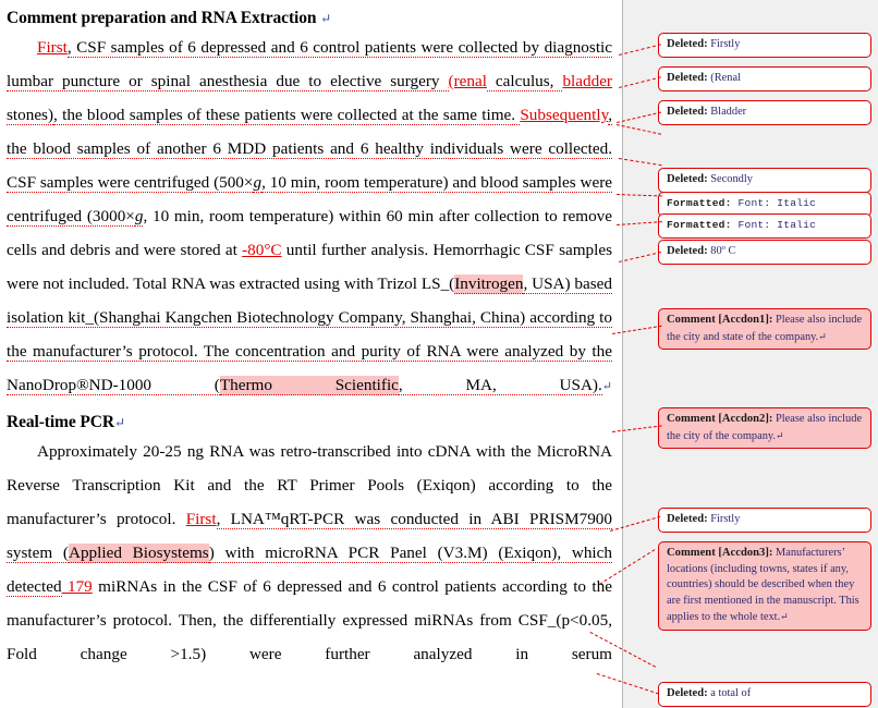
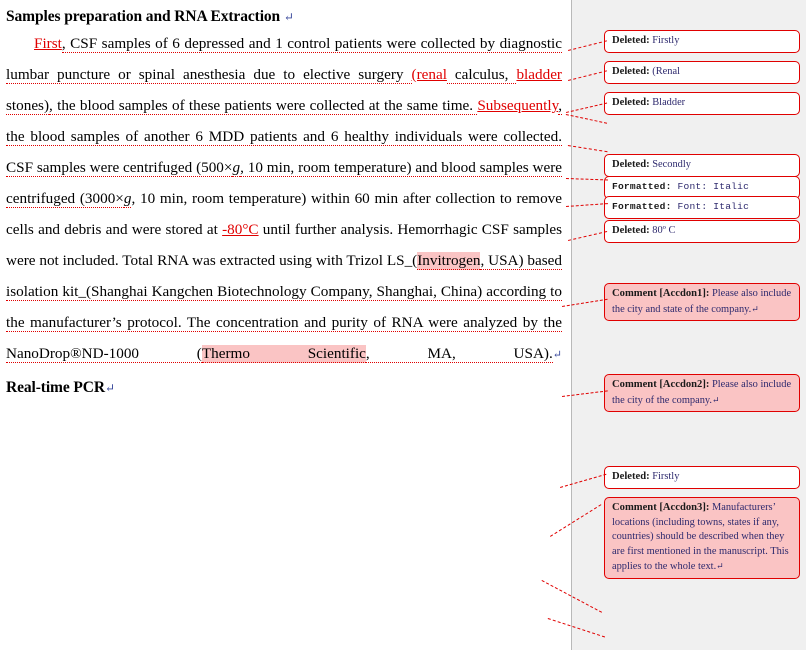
- Comment preparation and RNA Extraction ↵
+ Samples preparation and RNA Extraction ↵
- First, CSF samples of 6 depressed and 6 control patients were collected by diagnostic lumbar puncture or spinal anesthesia due to elective surgery (renal calculus, bladder stones), the blood samples of these patients were collected at the same time. Subsequently, the blood samples of another 6 MDD patients and 6 healthy individuals were collected. CSF samples were centrifuged (500×g, 10 min, room temperature) and blood samples were centrifuged (3000×g, 10 min, room temperature) within 60 min after collection to remove cells and debris and were stored at -80°C until further analysis. Hemorrhagic CSF samples were not included. Total RNA was extracted using with Trizol LS_(Invitrogen, USA) based isolation kit_(Shanghai Kangchen Biotechnology Company, Shanghai, China) according to the manufacturer’s protocol. The concentration and purity of RNA were analyzed by the NanoDrop®ND-1000 (Thermo Scientific, MA, USA).↵
+ First, CSF samples of 6 depressed and 1 control patients were collected by diagnostic lumbar puncture or spinal anesthesia due to elective surgery (renal calculus, bladder stones), the blood samples of these patients were collected at the same time. Subsequently, the blood samples of another 6 MDD patients and 6 healthy individuals were collected. CSF samples were centrifuged (500×g, 10 min, room temperature) and blood samples were centrifuged (3000×g, 10 min, room temperature) within 60 min after collection to remove cells and debris and were stored at -80°C until further analysis. Hemorrhagic CSF samples were not included. Total RNA was extracted using with Trizol LS_(Invitrogen, USA) based isolation kit_(Shanghai Kangchen Biotechnology Company, Shanghai, China) according to the manufacturer’s protocol. The concentration and purity of RNA were analyzed by the NanoDrop®ND-1000 (Thermo Scientific, MA, USA).↵
  Real-time PCR↵
- Approximately 20-25 ng RNA was retro-transcribed into cDNA with the MicroRNA Reverse Transcription Kit and the RT Primer Pools (Exiqon) according to the manufacturer’s protocol. First, LNA™qRT-PCR was conducted in ABI PRISM7900 system (Applied Biosystems) with microRNA PCR Panel (V3.M) (Exiqon), which detected 179 miRNAs in the CSF of 6 depressed and 6 control patients according to the manufacturer’s protocol. Then, the differentially expressed miRNAs from CSF_(p<0.05, Fold change >1.5) were further analyzed in serum
  Deleted: Firstly
  Deleted: (Renal
  Deleted: Bladder
  Deleted: Secondly
  Formatted: Font: Italic
  Formatted: Font: Italic
  Deleted: 80º C
  Comment [Accdon1]: Please also include the city and state of the company.↵
  Comment [Accdon2]: Please also include the city of the company.↵
  Deleted: Firstly
  Comment [Accdon3]: Manufacturers’ locations (including towns, states if any, countries) should be described when they are first mentioned in the manuscript. This applies to the whole text.↵
- Deleted: a total of
